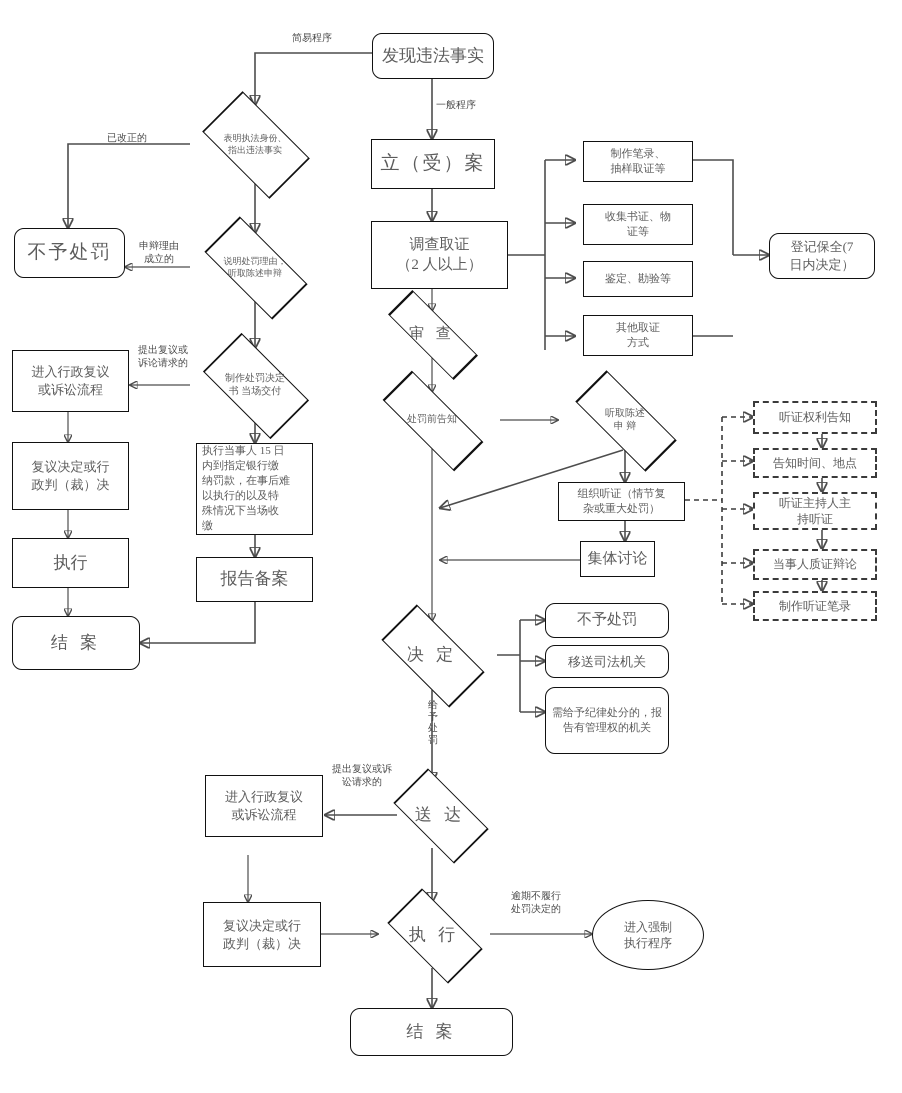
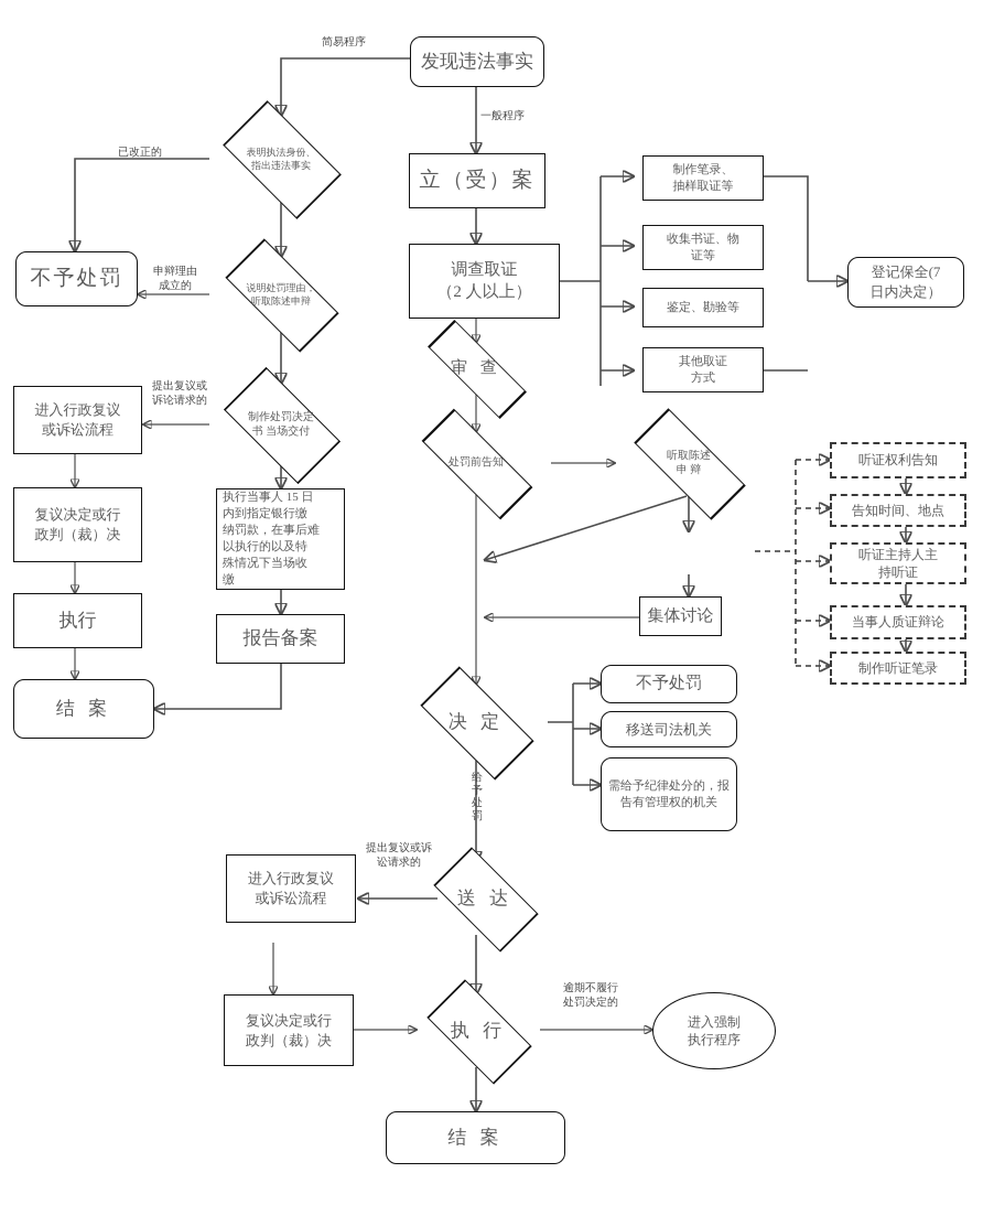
  发现违法事实
  立（受）案
  调查取证
  （2 人以上）
  审 查
  处罚前告知
  听取陈述
  申 辩
- 组织听证（情节复
- 杂或重大处罚）
  集体讨论
  决 定
  送 达
  执 行
  结 案
  进入强制
  执行程序
  表明执法身份、
  指出违法事实
  说明处罚理由，
  听取陈述申辩
  制作处罚决定
  书 当场交付
  不予处罚
  进入行政复议
  或诉讼流程
  复议决定或行
  政判（裁）决
  执行
  结 案
  执行当事人 15 日
  内到指定银行缴
  纳罚款，在事后难
  以执行的以及特
  殊情况下当场收
  缴
  报告备案
  进入行政复议
  或诉讼流程
  复议决定或行
  政判（裁）决
  制作笔录、
  抽样取证等
  收集书证、物
  证等
  鉴定、勘验等
  其他取证
  方式
  登记保全(7
  日内决定）
  不予处罚
  移送司法机关
  需给予纪律处分的，报
  告有管理权的机关
  听证权利告知
  告知时间、地点
  听证主持人主
  持听证
  当事人质证辩论
  制作听证笔录
  简易程序
  一般程序
  已改正的
  申辩理由
  成立的
  提出复议或
  诉论请求的
  给予处罚
  提出复议或诉
  讼请求的
  逾期不履行
  处罚决定的
